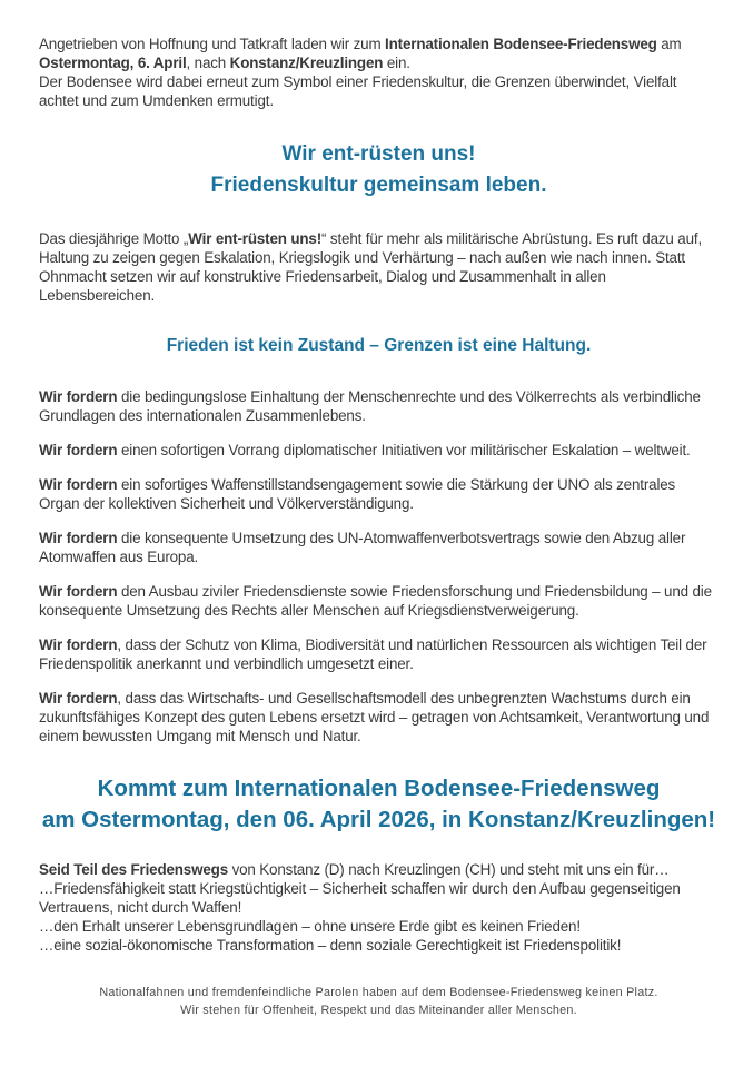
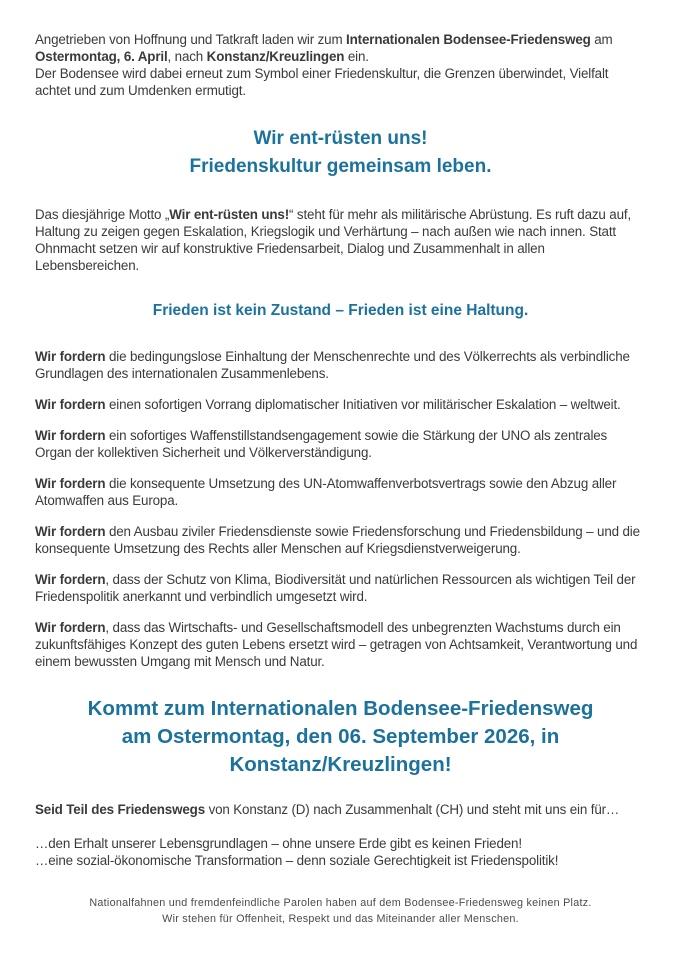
  Angetrieben von Hoffnung und Tatkraft laden wir zum Internationalen Bodensee-Friedensweg am Ostermontag, 6. April, nach Konstanz/Kreuzlingen ein.
  Der Bodensee wird dabei erneut zum Symbol einer Friedenskultur, die Grenzen überwindet, Vielfalt achtet und zum Umdenken ermutigt.
  Wir ent-rüsten uns!
  Friedenskultur gemeinsam leben.
  Das diesjährige Motto „Wir ent-rüsten uns!“ steht für mehr als militärische Abrüstung. Es ruft dazu auf, Haltung zu zeigen gegen Eskalation, Kriegslogik und Verhärtung – nach außen wie nach innen. Statt Ohnmacht setzen wir auf konstruktive Friedensarbeit, Dialog und Zusammenhalt in allen Lebensbereichen.
- Frieden ist kein Zustand – Grenzen ist eine Haltung.
+ Frieden ist kein Zustand – Frieden ist eine Haltung.
  Wir fordern die bedingungslose Einhaltung der Menschenrechte und des Völkerrechts als verbindliche Grundlagen des internationalen Zusammenlebens.
  Wir fordern einen sofortigen Vorrang diplomatischer Initiativen vor militärischer Eskalation – weltweit.
  Wir fordern ein sofortiges Waffenstillstandsengagement sowie die Stärkung der UNO als zentrales Organ der kollektiven Sicherheit und Völkerverständigung.
  Wir fordern die konsequente Umsetzung des UN-Atomwaffenverbotsvertrags sowie den Abzug aller Atomwaffen aus Europa.
  Wir fordern den Ausbau ziviler Friedensdienste sowie Friedensforschung und Friedensbildung – und die konsequente Umsetzung des Rechts aller Menschen auf Kriegsdienstverweigerung.
- Wir fordern, dass der Schutz von Klima, Biodiversität und natürlichen Ressourcen als wichtigen Teil der Friedenspolitik anerkannt und verbindlich umgesetzt einer.
+ Wir fordern, dass der Schutz von Klima, Biodiversität und natürlichen Ressourcen als wichtigen Teil der Friedenspolitik anerkannt und verbindlich umgesetzt wird.
  Wir fordern, dass das Wirtschafts- und Gesellschaftsmodell des unbegrenzten Wachstums durch ein zukunftsfähiges Konzept des guten Lebens ersetzt wird – getragen von Achtsamkeit, Verantwortung und einem bewussten Umgang mit Mensch und Natur.
  Kommt zum Internationalen Bodensee-Friedensweg
- am Ostermontag, den 06. April 2026, in Konstanz/Kreuzlingen!
+ am Ostermontag, den 06. September 2026, in Konstanz/Kreuzlingen!
- Seid Teil des Friedenswegs von Konstanz (D) nach Kreuzlingen (CH) und steht mit uns ein für…
+ Seid Teil des Friedenswegs von Konstanz (D) nach Zusammenhalt (CH) und steht mit uns ein für…
- …Friedensfähigkeit statt Kriegstüchtigkeit – Sicherheit schaffen wir durch den Aufbau gegenseitigen Vertrauens, nicht durch Waffen!
  …den Erhalt unserer Lebensgrundlagen – ohne unsere Erde gibt es keinen Frieden!
  …eine sozial-ökonomische Transformation – denn soziale Gerechtigkeit ist Friedenspolitik!
  Nationalfahnen und fremdenfeindliche Parolen haben auf dem Bodensee-Friedensweg keinen Platz.
  Wir stehen für Offenheit, Respekt und das Miteinander aller Menschen.
